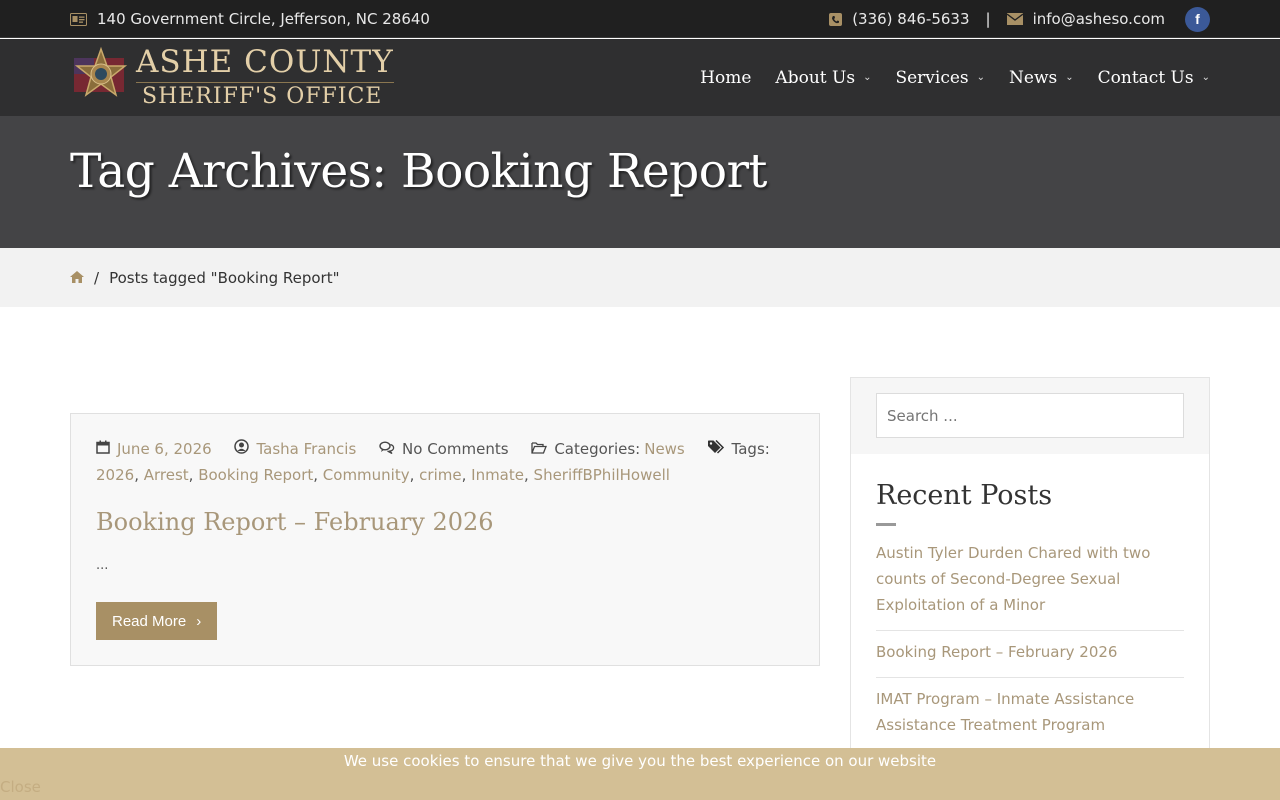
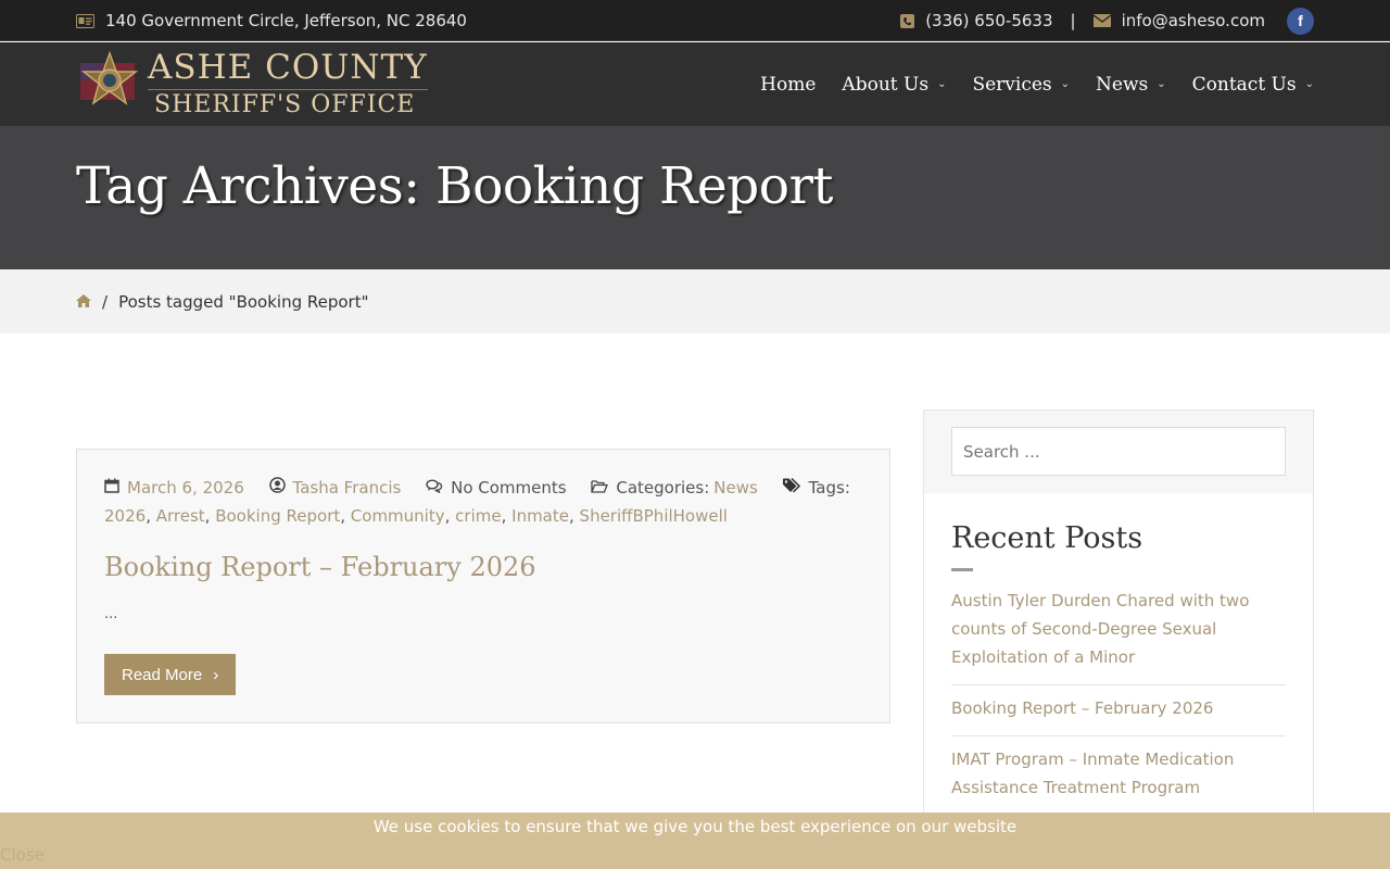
  140 Government Circle, Jefferson, NC 28640
- (336) 846-5633
+ (336) 650-5633
  |
  info@asheso.com
  f
  ASHE COUNTY
  SHERIFF'S OFFICE
  Home
  About Us
  ⌄
  Services
  ⌄
  News
  ⌄
  Contact Us
  ⌄
  Tag Archives: Booking Report
  /
  Posts tagged "Booking Report"
- June 6, 2026
+ March 6, 2026
  Tasha Francis
  No Comments
  Categories:
  News
  Tags:
  2026, Arrest, Booking Report, Community, crime, Inmate, SheriffBPhilHowell
  Booking Report – February 2026
  ...
  Read More
  ›
  Search ...
  Recent Posts
  Austin Tyler Durden Chared with two counts of Second-Degree Sexual Exploitation of a Minor
  Booking Report – February 2026
- IMAT Program – Inmate Assistance Assistance Treatment Program
+ IMAT Program – Inmate Medication Assistance Treatment Program
  We use cookies to ensure that we give you the best experience on our website
